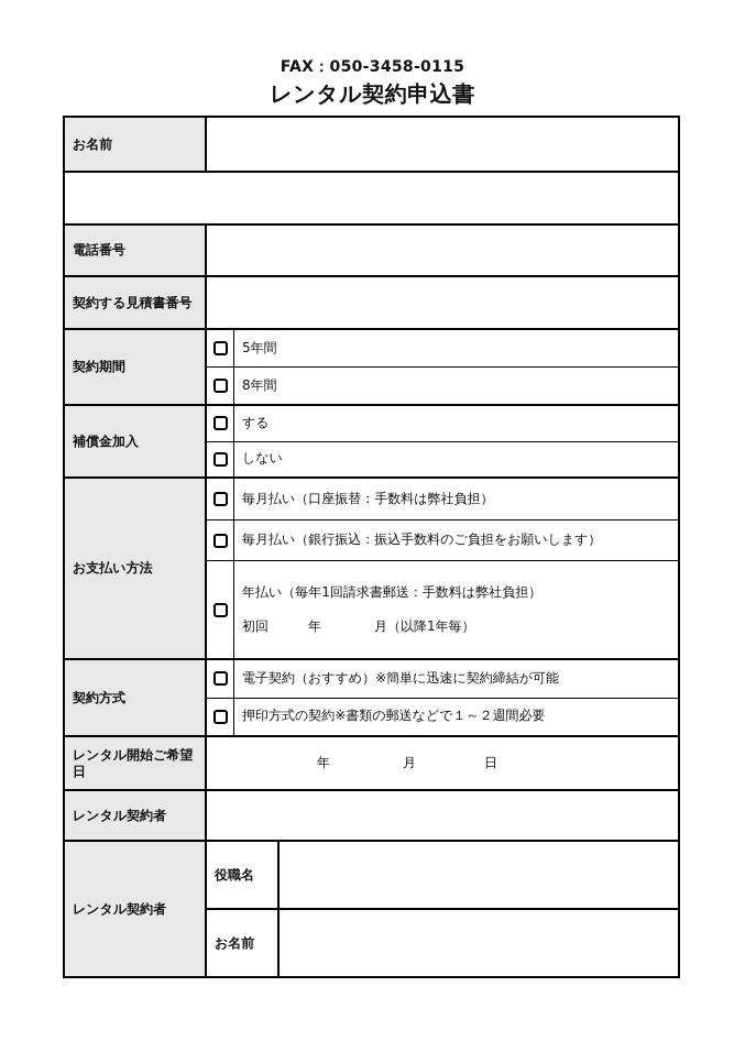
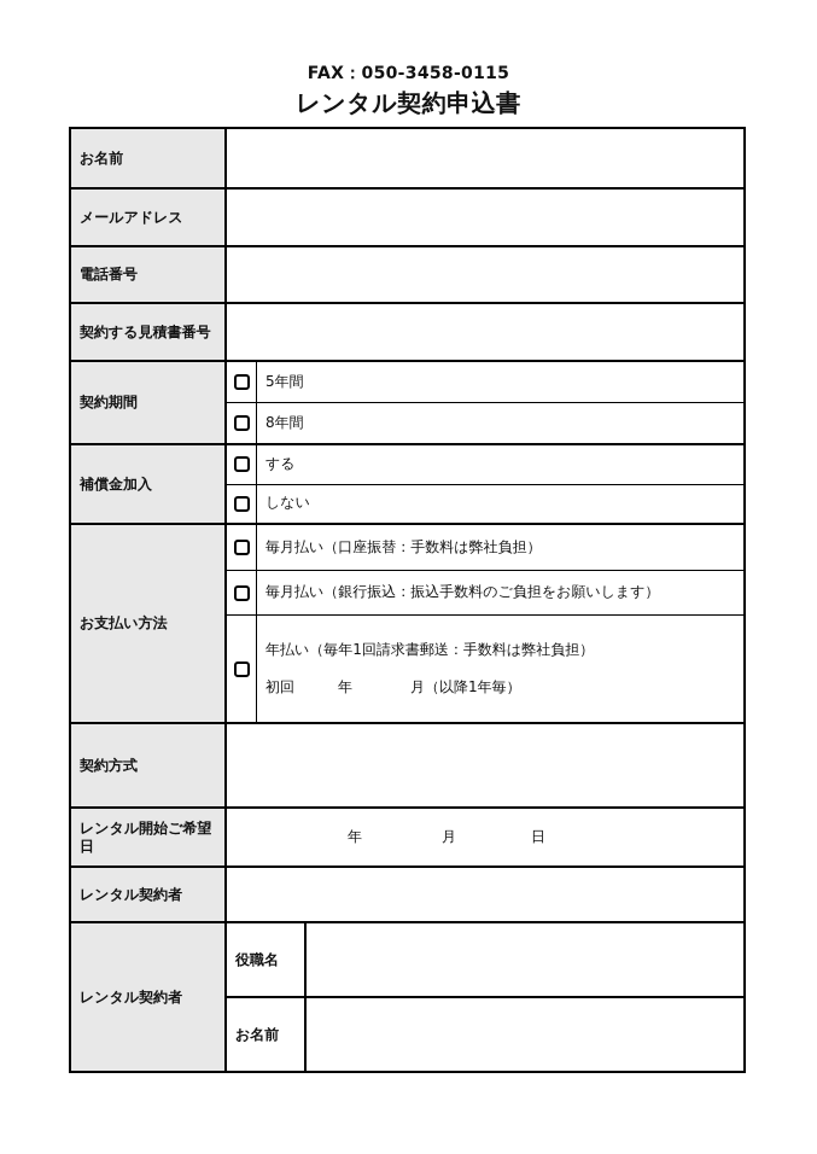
  FAX：050-3458-0115
  レンタル契約申込書
  お名前
+ メールアドレス
  電話番号
  契約する見積書番号
  契約期間
  5年間
  8年間
  補償金加入
  する
  しない
  お支払い方法
  毎月払い（口座振替：手数料は弊社負担）
  毎月払い（銀行振込：振込手数料のご負担をお願いします）
  年払い（毎年1回請求書郵送：手数料は弊社負担）
  初回
  年
  月（以降1年毎）
  契約方式
- 電子契約（おすすめ）※簡単に迅速に契約締結が可能
- 押印方式の契約※書類の郵送などで１～２週間必要
  レンタル開始ご希望日
  年
  月
  日
  レンタル契約者
  レンタル契約者
  役職名
  お名前
